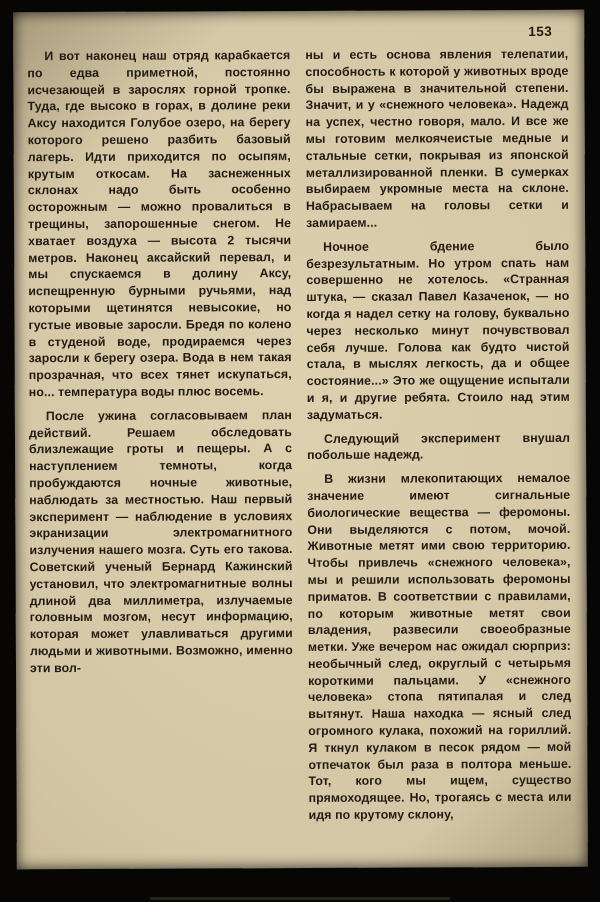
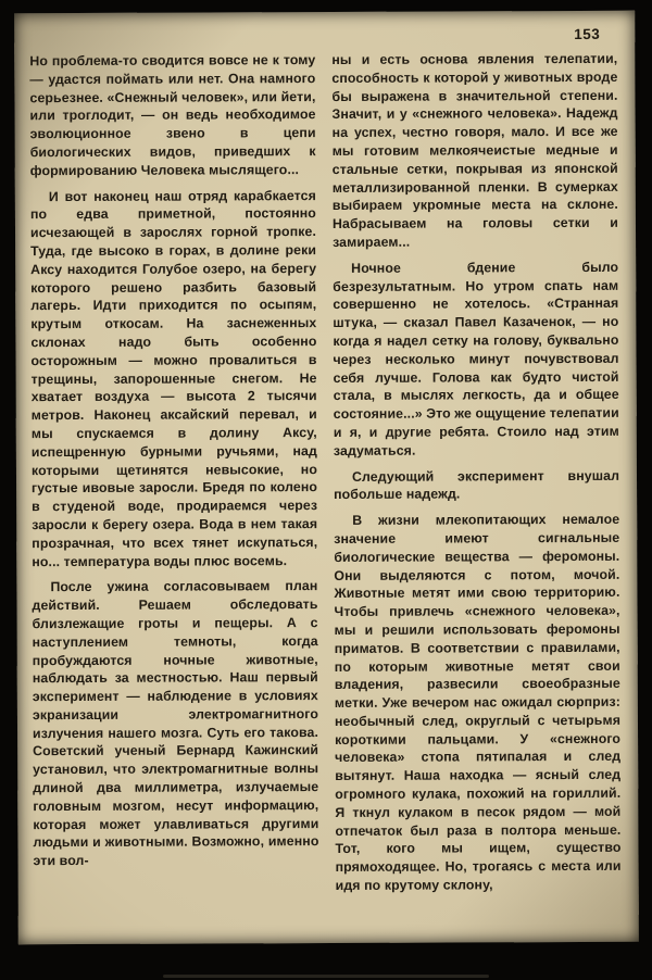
  153
+ Но проблема-то сводится вовсе не к тому — удастся поймать или нет. Она намного серьезнее. «Снежный человек», или йети, или троглодит, — он ведь необходимое эволюционное звено в цепи биологических видов, приведших к формированию Человека мыслящего...
  И вот наконец наш отряд карабкается по едва приметной, постоянно исчезающей в зарослях горной тропке. Туда, где высоко в горах, в долине реки Аксу находится Голубое озеро, на берегу которого решено разбить базовый лагерь. Идти приходится по осыпям, крутым откосам. На заснеженных склонах надо быть особенно осторожным — можно провалиться в трещины, запорошенные снегом. Не хватает воздуха — высота 2 тысячи метров. Наконец аксайский перевал, и мы спускаемся в долину Аксу, испещренную бурными ручьями, над которыми щетинятся невысокие, но густые ивовые заросли. Бредя по колено в студеной воде, продираемся через заросли к берегу озера. Вода в нем такая прозрачная, что всех тянет искупаться, но... температура воды плюс восемь.
  После ужина согласовываем план действий. Решаем обследовать близлежащие гроты и пещеры. А с наступлением темноты, когда пробуждаются ночные животные, наблюдать за местностью. Наш первый эксперимент — наблюдение в условиях экранизации электромагнитного излучения нашего мозга. Суть его такова. Советский ученый Бернард Кажинский установил, что электромагнитные волны длиной два миллиметра, излучаемые головным мозгом, несут информацию, которая может улавливаться другими людьми и животными. Возможно, именно эти вол-
  ны и есть основа явления телепатии, способность к которой у животных вроде бы выражена в значительной степени. Значит, и у «снежного человека». Надежд на успех, честно говоря, мало. И все же мы готовим мелкоячеистые медные и стальные сетки, покрывая из японской металлизированной пленки. В сумерках выбираем укромные места на склоне. Набрасываем на головы сетки и замираем...
- Ночное бдение было безрезультатным. Но утром спать нам совершенно не хотелось. «Странная штука, — сказал Павел Казаченок, — но когда я надел сетку на голову, буквально через несколько минут почувствовал себя лучше. Голова как будто чистой стала, в мыслях легкость, да и общее состояние...» Это же ощущение испытали и я, и другие ребята. Стоило над этим задуматься.
+ Ночное бдение было безрезультатным. Но утром спать нам совершенно не хотелось. «Странная штука, — сказал Павел Казаченок, — но когда я надел сетку на голову, буквально через несколько минут почувствовал себя лучше. Голова как будто чистой стала, в мыслях легкость, да и общее состояние...» Это же ощущение телепатии и я, и другие ребята. Стоило над этим задуматься.
  Следующий эксперимент внушал побольше надежд.
  В жизни млекопитающих немалое значение имеют сигнальные биологические вещества — феромоны. Они выделяются с потом, мочой. Животные метят ими свою территорию. Чтобы привлечь «снежного человека», мы и решили использовать феромоны приматов. В соответствии с правилами, по которым животные метят свои владения, развесили своеобразные метки. Уже вечером нас ожидал сюрприз: необычный след, округлый с четырьмя короткими пальцами. У «снежного человека» стопа пятипалая и след вытянут. Наша находка — ясный след огромного кулака, похожий на гориллий. Я ткнул кулаком в песок рядом — мой отпечаток был раза в полтора меньше. Тот, кого мы ищем, существо прямоходящее. Но, трогаясь с места или идя по крутому склону,
